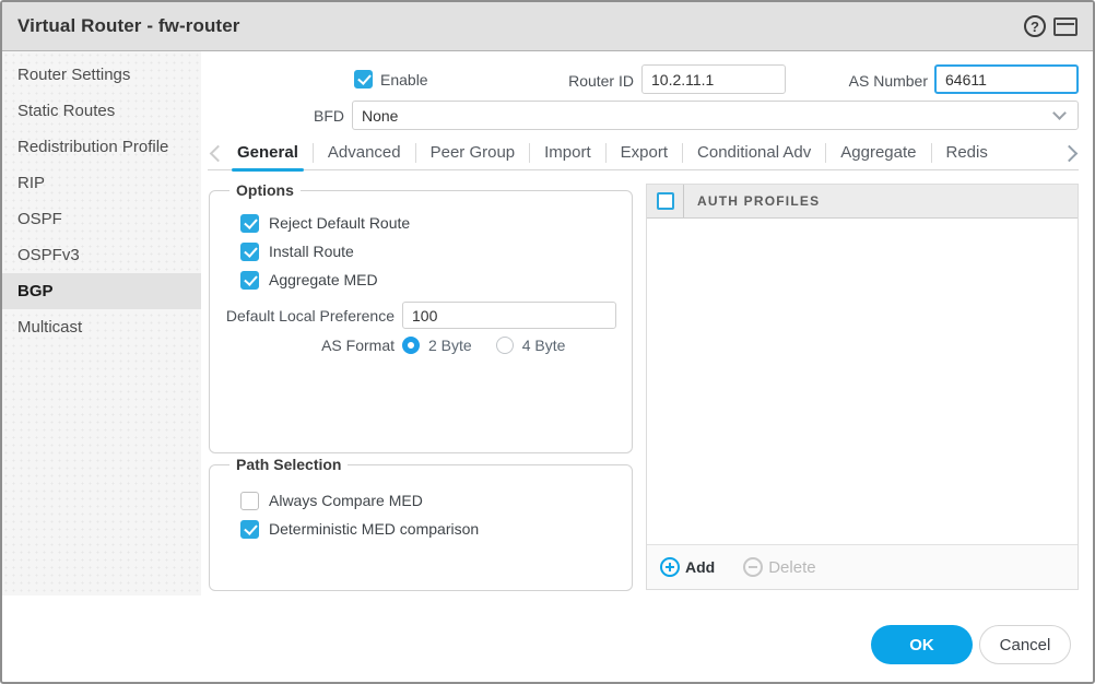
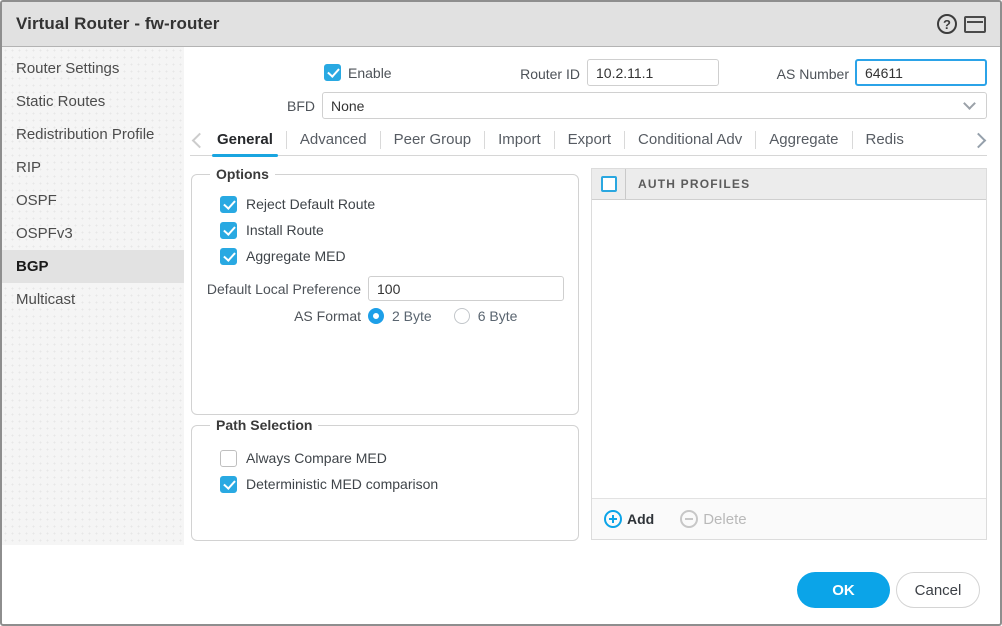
  Virtual Router - fw-router
  ?
  Router Settings
  Static Routes
  Redistribution Profile
  RIP
  OSPF
  OSPFv3
  BGP
  Multicast
  Enable
  Router ID
  10.2.11.1
  AS Number
  64611
  BFD
  None
  General
  Advanced
  Peer Group
  Import
  Export
  Conditional Adv
  Aggregate
  Redis
  Options
  Reject Default Route
  Install Route
  Aggregate MED
  Default Local Preference
  100
  AS Format
  2 Byte
- 4 Byte
+ 6 Byte
  Path Selection
  Always Compare MED
  Deterministic MED comparison
  AUTH PROFILES
  Add
  Delete
  OK
  Cancel
